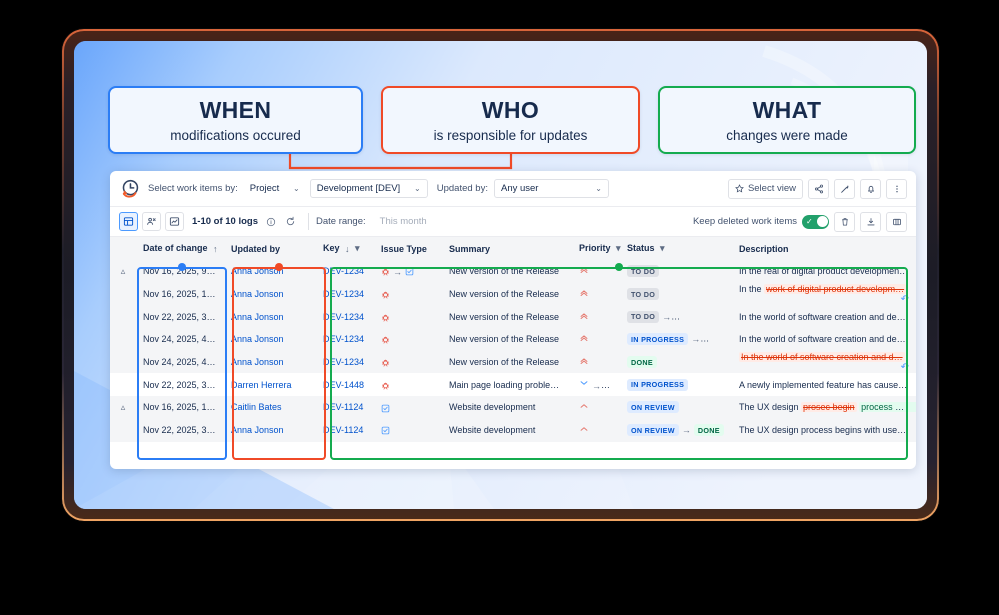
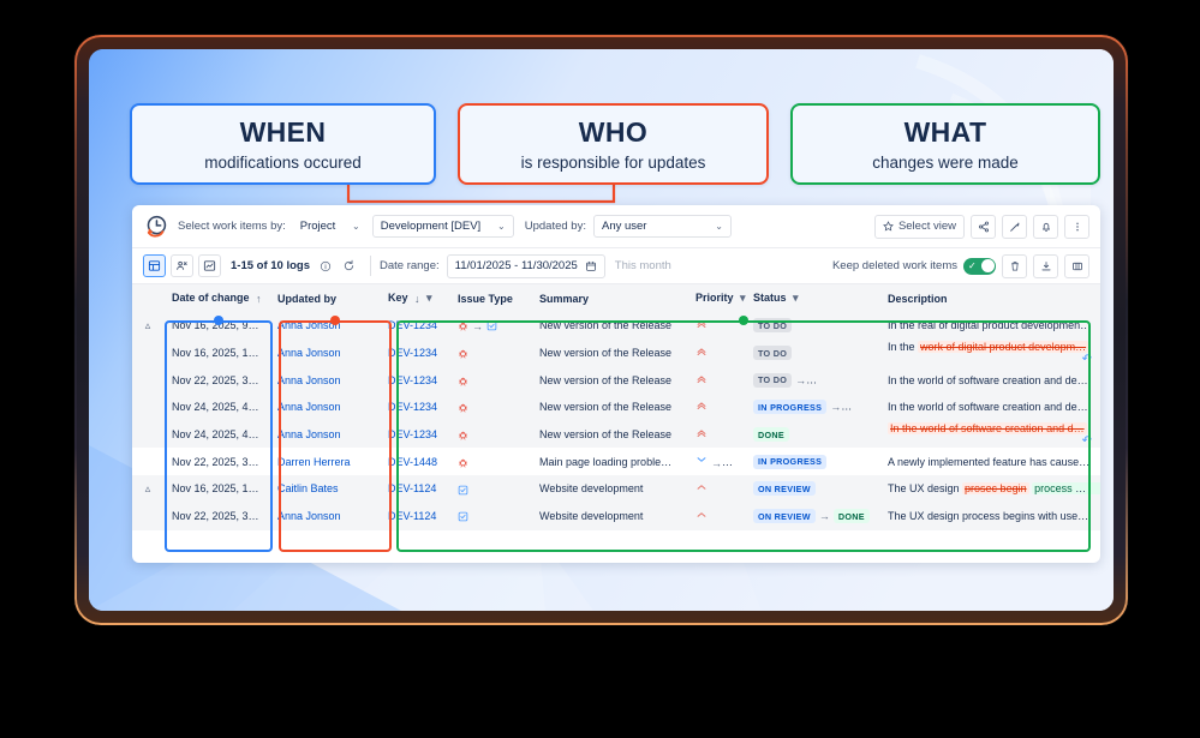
  WHEN
  modifications occured
  WHO
  is responsible for updates
  WHAT
  changes were made
  Select work items by:
  Project
  ⌄
  Development [DEV]
  ⌄
  Updated by:
  Any user
  ⌄
  Select view
- 1-10 of 10 logs
+ 1-15 of 10 logs
  Date range:
+ 11/01/2025 - 11/30/2025
  This month
  Keep deleted work items
  ✓
  	Date of change ↑	Updated by	Key ↓ ▾	Issue Type	Summary	Priority ▾	Status ▾	Description
  ▵	Nov 16, 2025, 9:45	Anna Jonson	DEV-1234	→	New version of the Release		TO DO	In the real of digital product development, us
  	Nov 16, 2025, 10:32	Anna Jonson	DEV-1234		New version of the Release		TO DO	In the work of digital product developm…↶
  	Nov 22, 2025, 3:23	Anna Jonson	DEV-1234		New version of the Release		TO DO →	In the world of software creation and develop
  	Nov 24, 2025, 4:00	Anna Jonson	DEV-1234		New version of the Release		IN PROGRESS →	In the world of software creation and develop
  	Nov 24, 2025, 4:02	Anna Jonson	DEV-1234		New version of the Release		DONE	In the world of software creation and d…↶
  	Nov 22, 2025, 3:23	Darren Herrera	DEV-1448		Main page loading problem iss	→	IN PROGRESS	A newly implemented feature has caused un
  ▵	Nov 16, 2025, 10:32	Caitlin Bates	DEV-1124		Website development		ON REVIEW	The UX design prosec begin process begin
  	Nov 22, 2025, 3:23	Anna Jonson	DEV-1124		Website development		ON REVIEW → DONE	The UX design process begins with user res
